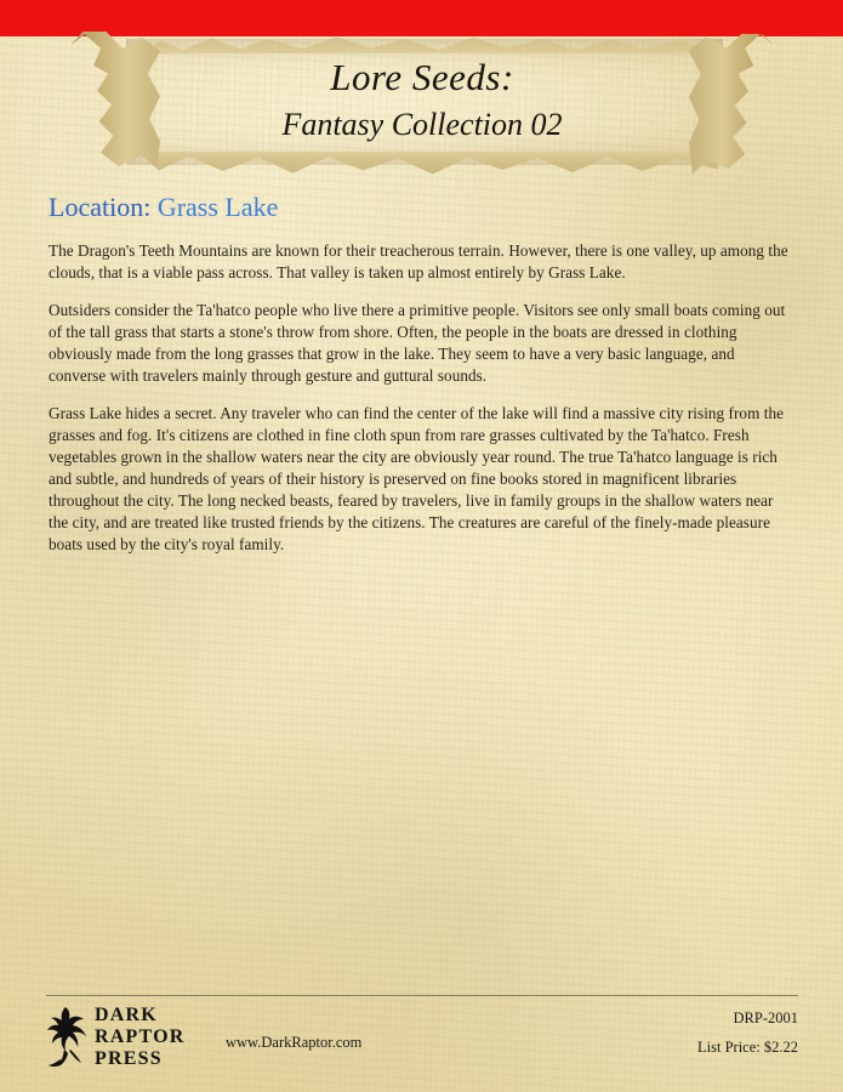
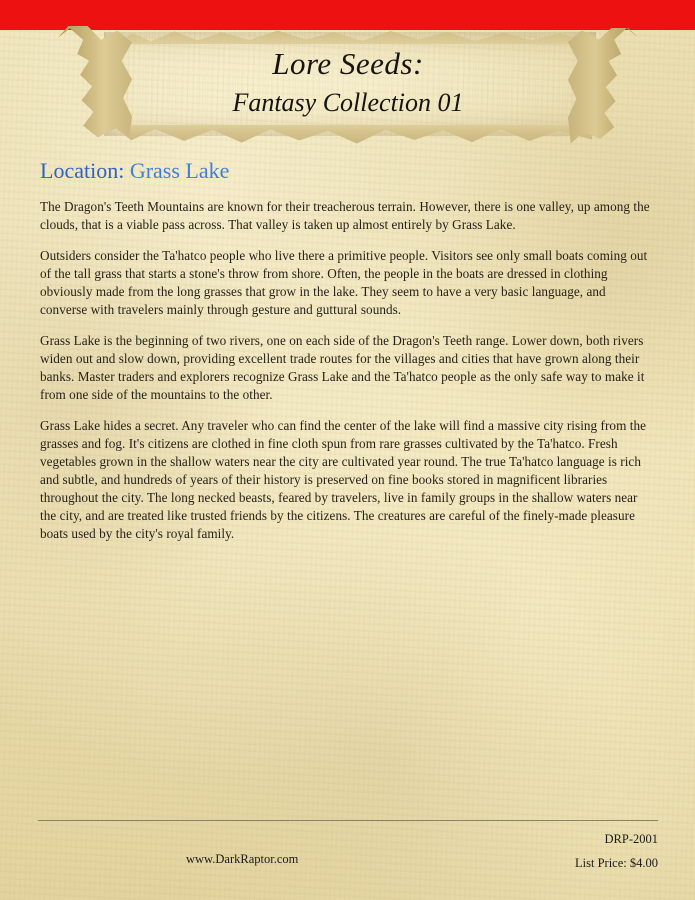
  Lore Seeds:
- Fantasy Collection 02
+ Fantasy Collection 01
  Location: Grass Lake
  The Dragon's Teeth Mountains are known for their treacherous terrain. However, there is one valley, up among the clouds, that is a viable pass across. That valley is taken up almost entirely by Grass Lake.
  Outsiders consider the Ta'hatco people who live there a primitive people. Visitors see only small boats coming out of the tall grass that starts a stone's throw from shore. Often, the people in the boats are dressed in clothing obviously made from the long grasses that grow in the lake. They seem to have a very basic language, and converse with travelers mainly through gesture and guttural sounds.
+ Grass Lake is the beginning of two rivers, one on each side of the Dragon's Teeth range. Lower down, both rivers widen out and slow down, providing excellent trade routes for the villages and cities that have grown along their banks. Master traders and explorers recognize Grass Lake and the Ta'hatco people as the only safe way to make it from one side of the mountains to the other.
- Grass Lake hides a secret. Any traveler who can find the center of the lake will find a massive city rising from the grasses and fog. It's citizens are clothed in fine cloth spun from rare grasses cultivated by the Ta'hatco. Fresh vegetables grown in the shallow waters near the city are obviously year round. The true Ta'hatco language is rich and subtle, and hundreds of years of their history is preserved on fine books stored in magnificent libraries throughout the city. The long necked beasts, feared by travelers, live in family groups in the shallow waters near the city, and are treated like trusted friends by the citizens. The creatures are careful of the finely-made pleasure boats used by the city's royal family.
+ Grass Lake hides a secret. Any traveler who can find the center of the lake will find a massive city rising from the grasses and fog. It's citizens are clothed in fine cloth spun from rare grasses cultivated by the Ta'hatco. Fresh vegetables grown in the shallow waters near the city are cultivated year round. The true Ta'hatco language is rich and subtle, and hundreds of years of their history is preserved on fine books stored in magnificent libraries throughout the city. The long necked beasts, feared by travelers, live in family groups in the shallow waters near the city, and are treated like trusted friends by the citizens. The creatures are careful of the finely-made pleasure boats used by the city's royal family.
- DARK
- RAPTOR
- PRESS
  www.DarkRaptor.com
  DRP-2001
- List Price: $2.22
+ List Price: $4.00
